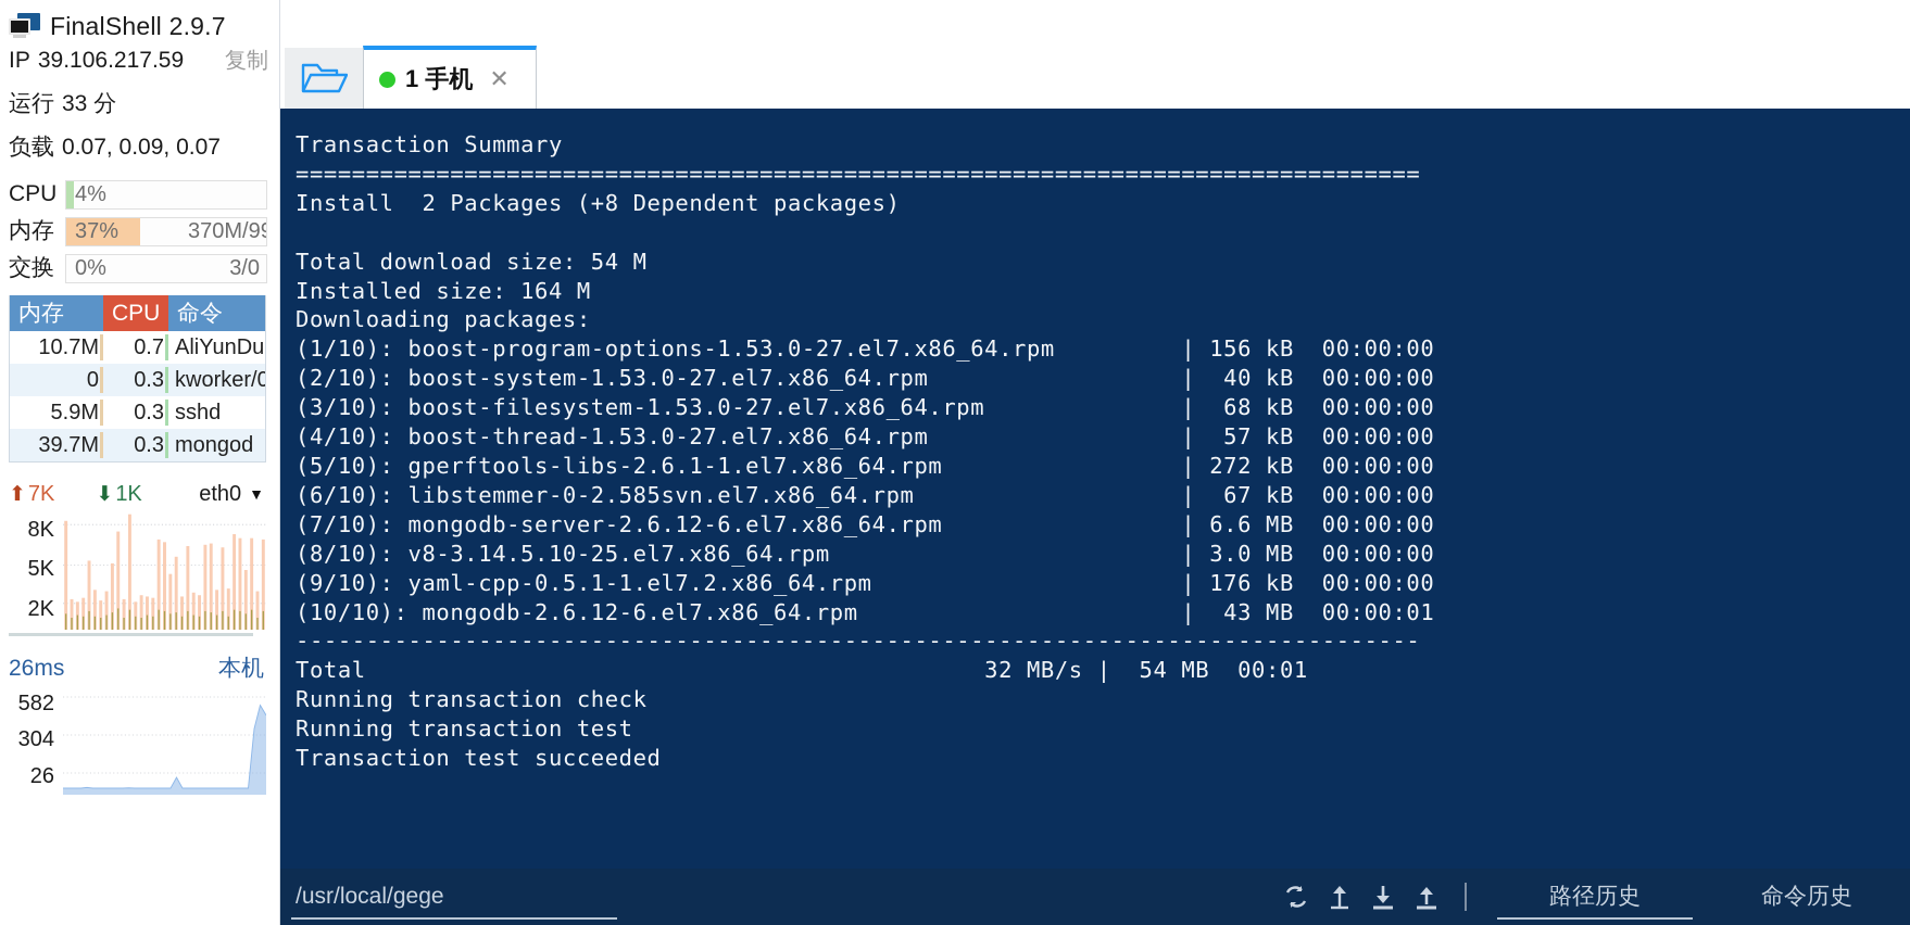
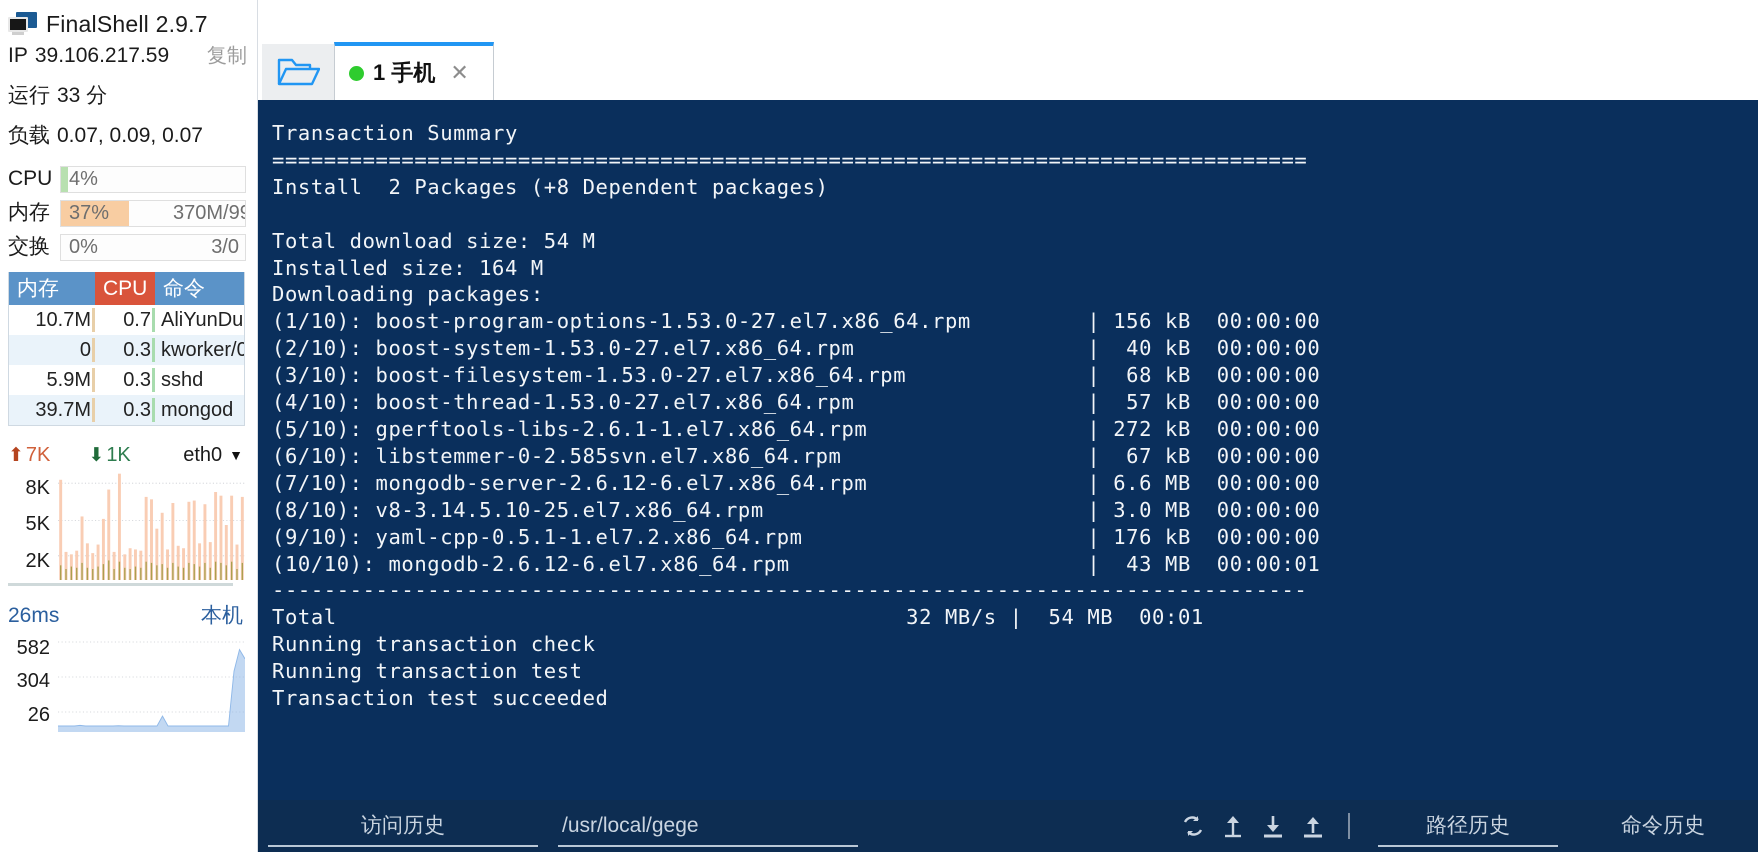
  FinalShell 2.9.7
  IP
  39.106.217.59
  复制
  运行
  33 分
  负载
  0.07, 0.09, 0.07
  CPU
  4%
  内存
  37%
  交换
  0%
  3/0
  内存
  CPU
  命令
  10.7M
  0.7
  AliYunDu
  0
  0.3
  kworker/0
  5.9M
  0.3
  sshd
  39.7M
  0.3
  mongod
  ⬆
  7K
  ⬇
  1K
  eth0
  ▼
  8K
  5K
  2K
  26ms
  本机
  582
  304
  26
  1 手机
  ✕
  Transaction Summary
  ================================================================================
  Install 2 Packages (+8 Dependent packages)
  Total download size: 54 M
  Installed size: 164 M
  Downloading packages:
  (1/10): boost-program-options-1.53.0-27.el7.x86_64.rpm | 156 kB 00:00:00
  (2/10): boost-system-1.53.0-27.el7.x86_64.rpm | 40 kB 00:00:00
  (3/10): boost-filesystem-1.53.0-27.el7.x86_64.rpm | 68 kB 00:00:00
  (4/10): boost-thread-1.53.0-27.el7.x86_64.rpm | 57 kB 00:00:00
  (5/10): gperftools-libs-2.6.1-1.el7.x86_64.rpm | 272 kB 00:00:00
  (6/10): libstemmer-0-2.585svn.el7.x86_64.rpm | 67 kB 00:00:00
  (7/10): mongodb-server-2.6.12-6.el7.x86_64.rpm | 6.6 MB 00:00:00
  (8/10): v8-3.14.5.10-25.el7.x86_64.rpm | 3.0 MB 00:00:00
  (9/10): yaml-cpp-0.5.1-1.el7.2.x86_64.rpm | 176 kB 00:00:00
  (10/10): mongodb-2.6.12-6.el7.x86_64.rpm | 43 MB 00:00:01
  --------------------------------------------------------------------------------
  Total 32 MB/s | 54 MB 00:01
  Running transaction check
  Running transaction test
  Transaction test succeeded
+ 访问历史
  /usr/local/gege
  路径历史
  命令历史
